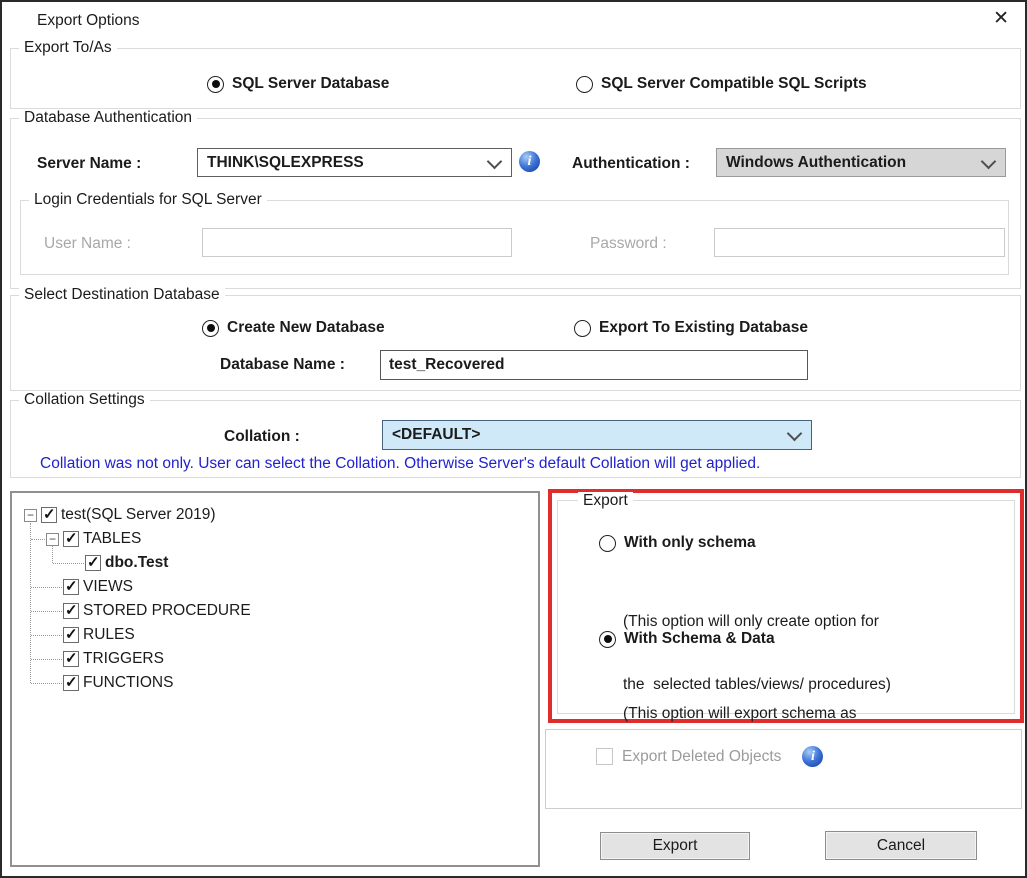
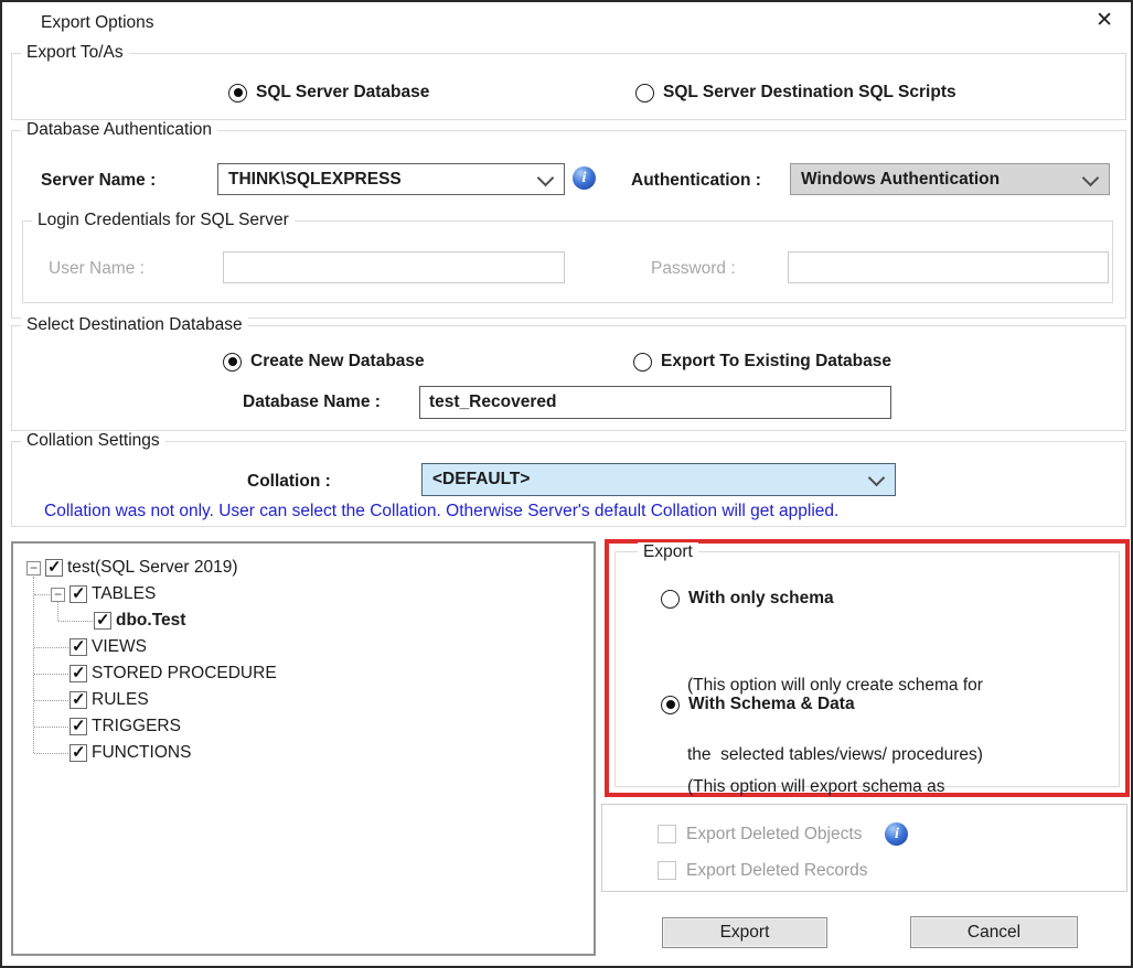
  Export Options
  ✕
  Export To/As
  SQL Server Database
- SQL Server Compatible SQL Scripts
+ SQL Server Destination SQL Scripts
  Database Authentication
  Server Name :
  THINK\SQLEXPRESS
  i
  Authentication :
  Windows Authentication
  Login Credentials for SQL Server
  User Name :
  Password :
  Select Destination Database
  Create New Database
  Export To Existing Database
  Database Name :
  test_Recovered
  Collation Settings
  Collation :
  <DEFAULT>
  Collation was not only. User can select the Collation. Otherwise Server's default Collation will get applied.
  −
  test(SQL Server 2019)
  −
  TABLES
  dbo.Test
  VIEWS
  STORED PROCEDURE
  RULES
  TRIGGERS
  FUNCTIONS
  Export
  With only schema
- (This option will only create option for
+ (This option will only create schema for
  the selected tables/views/ procedures)
  With Schema & Data
  (This option will export schema as
  Export Deleted Objects
  i
+ Export Deleted Records
  Export
  Cancel
